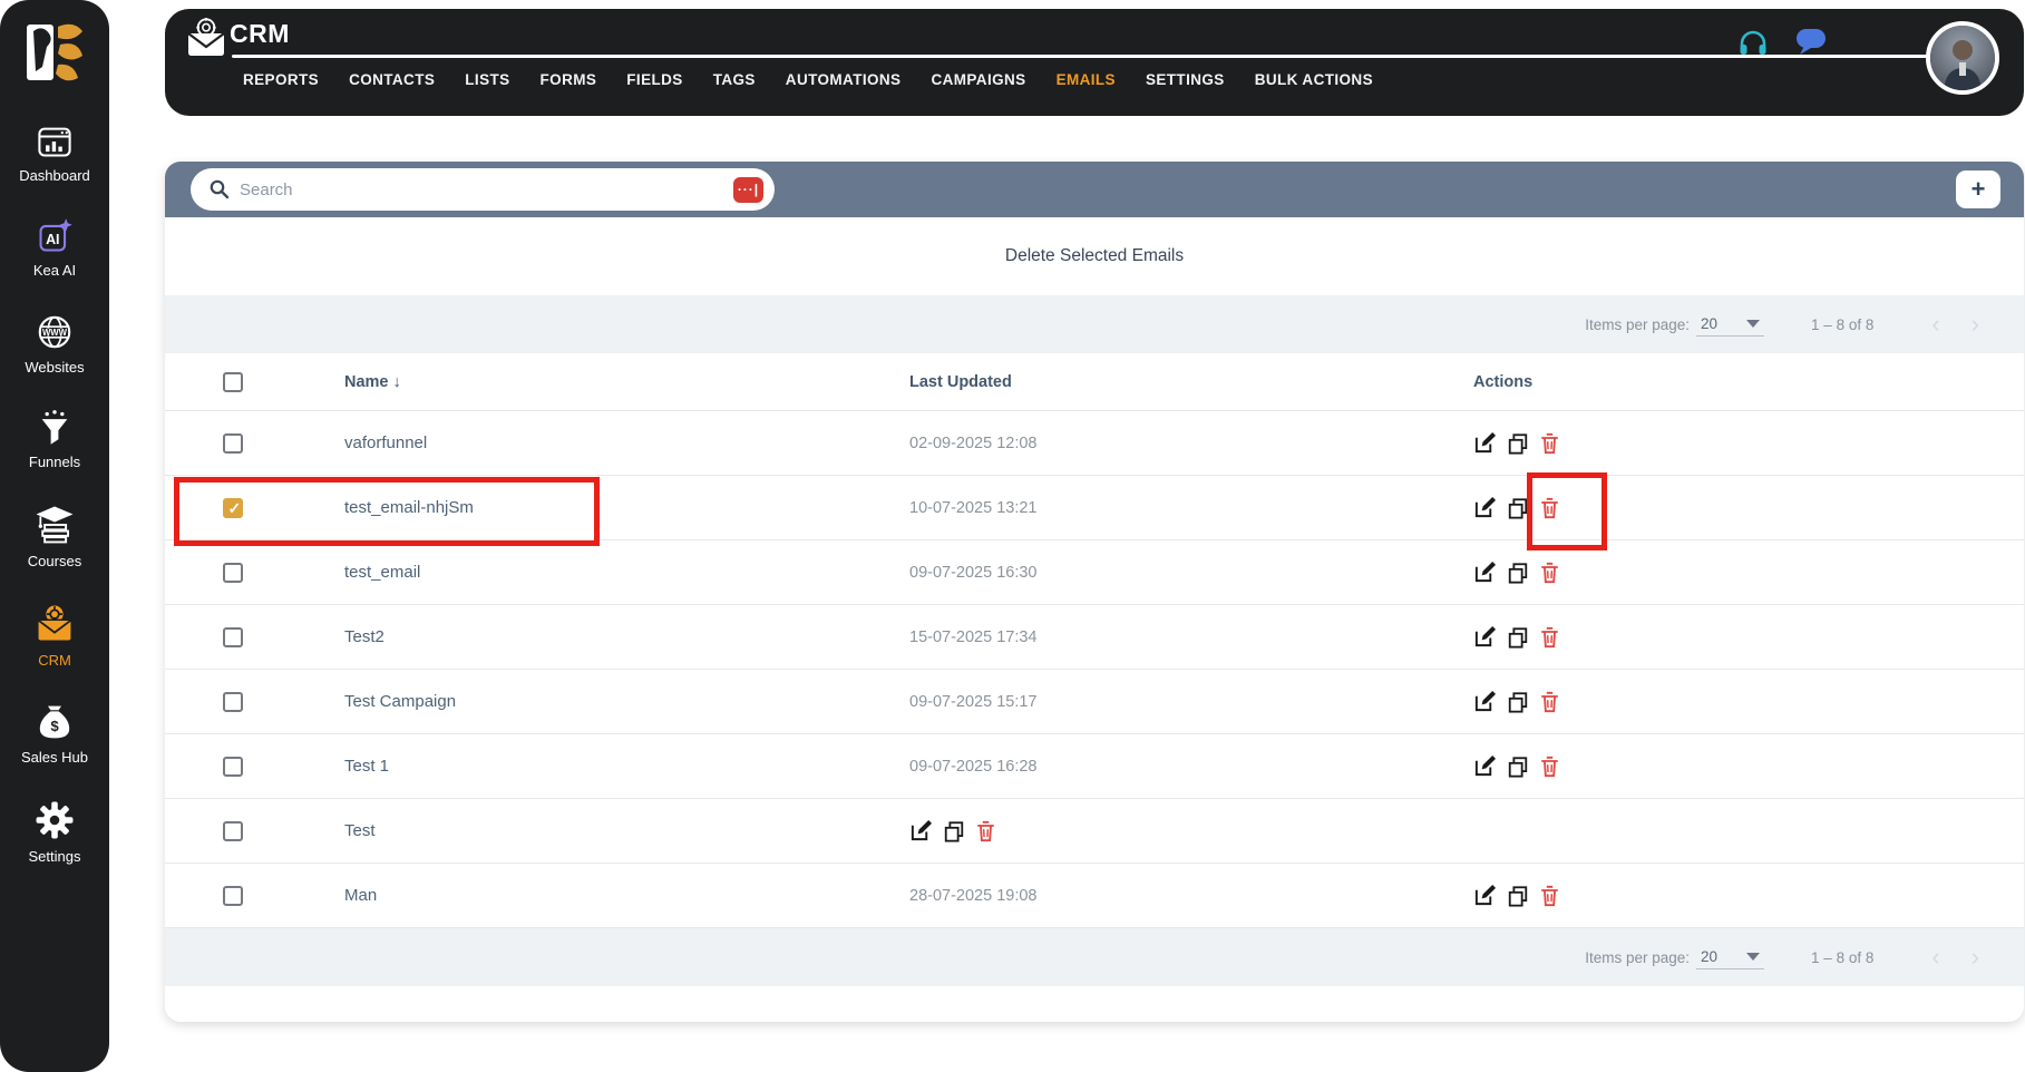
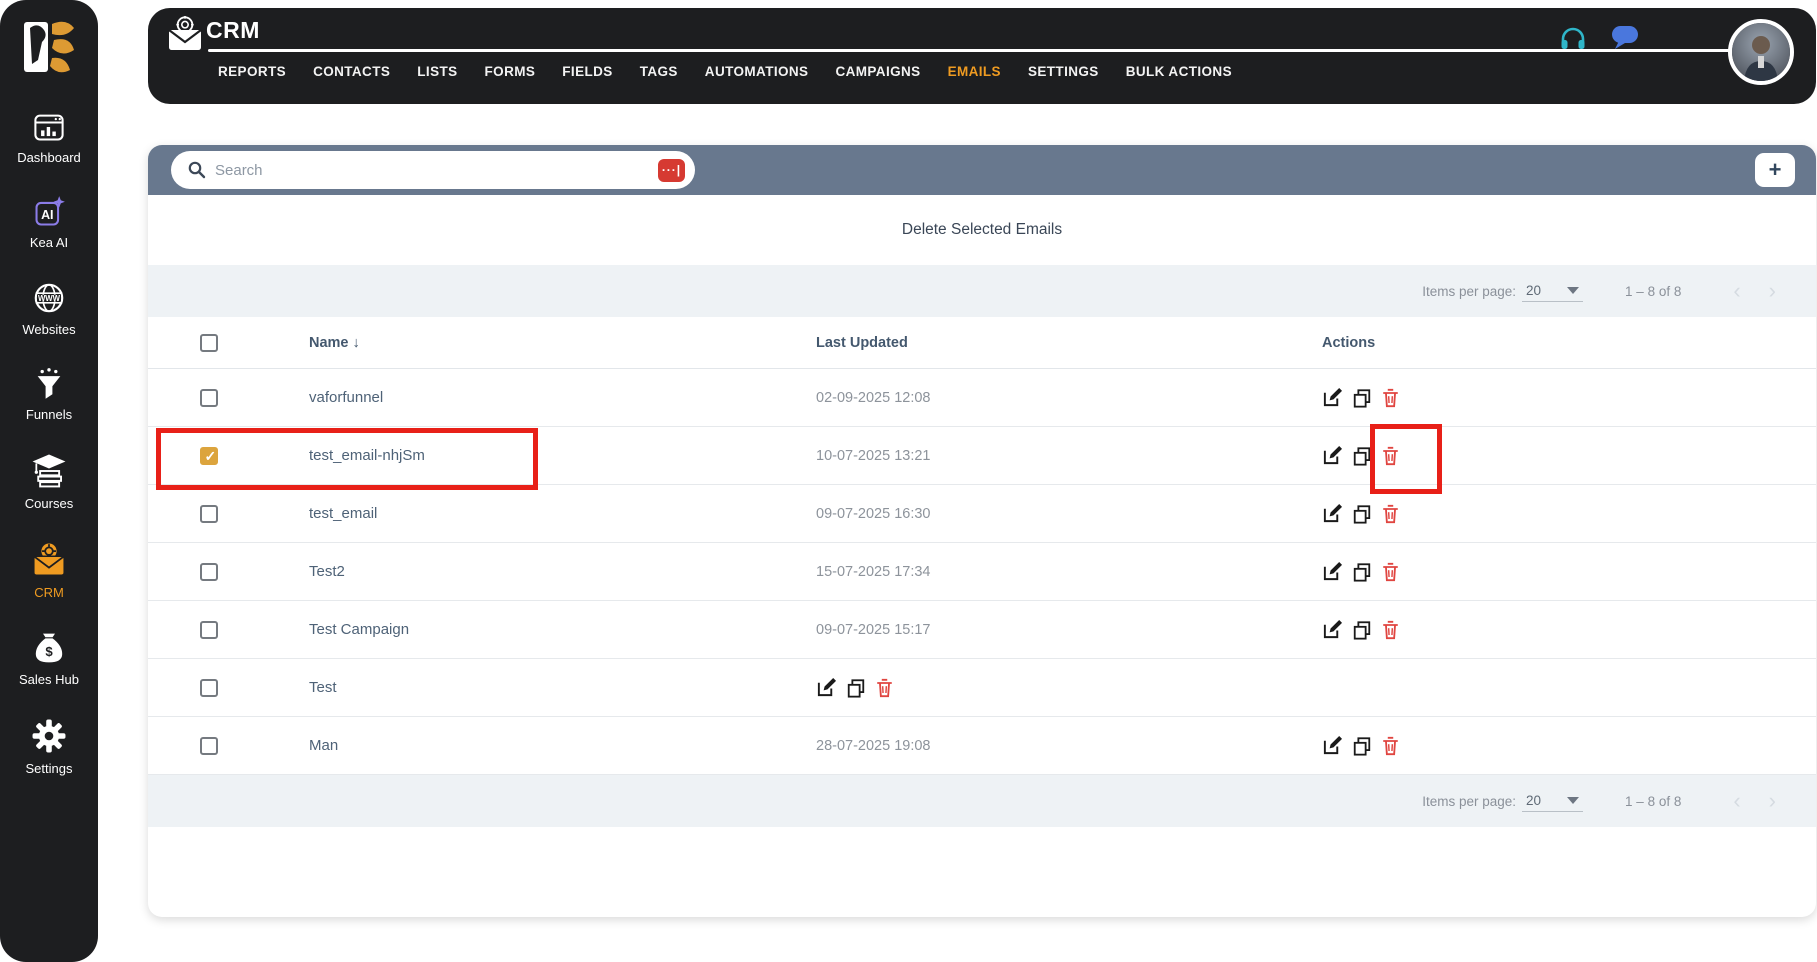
  Dashboard
  AI
  Kea AI
  WWW
  Websites
  Funnels
  Courses
  CRM
  $
  Sales Hub
  Settings
  CRM
  REPORTS
  CONTACTS
  LISTS
  FORMS
  FIELDS
  TAGS
  AUTOMATIONS
  CAMPAIGNS
  EMAILS
  SETTINGS
  BULK ACTIONS
  Search
  ···|
  +
  Delete Selected Emails
  Items per page:
  20
  1 – 8 of 8
  ‹
  ›
  Name ↓
  Last Updated
  Actions
  vaforfunnel
  02-09-2025 12:08
  test_email-nhjSm
  10-07-2025 13:21
  test_email
  09-07-2025 16:30
  Test2
  15-07-2025 17:34
  Test Campaign
  09-07-2025 15:17
- Test 1
- 09-07-2025 16:28
  Test
  Man
  28-07-2025 19:08
  Items per page:
  20
  1 – 8 of 8
  ‹
  ›
